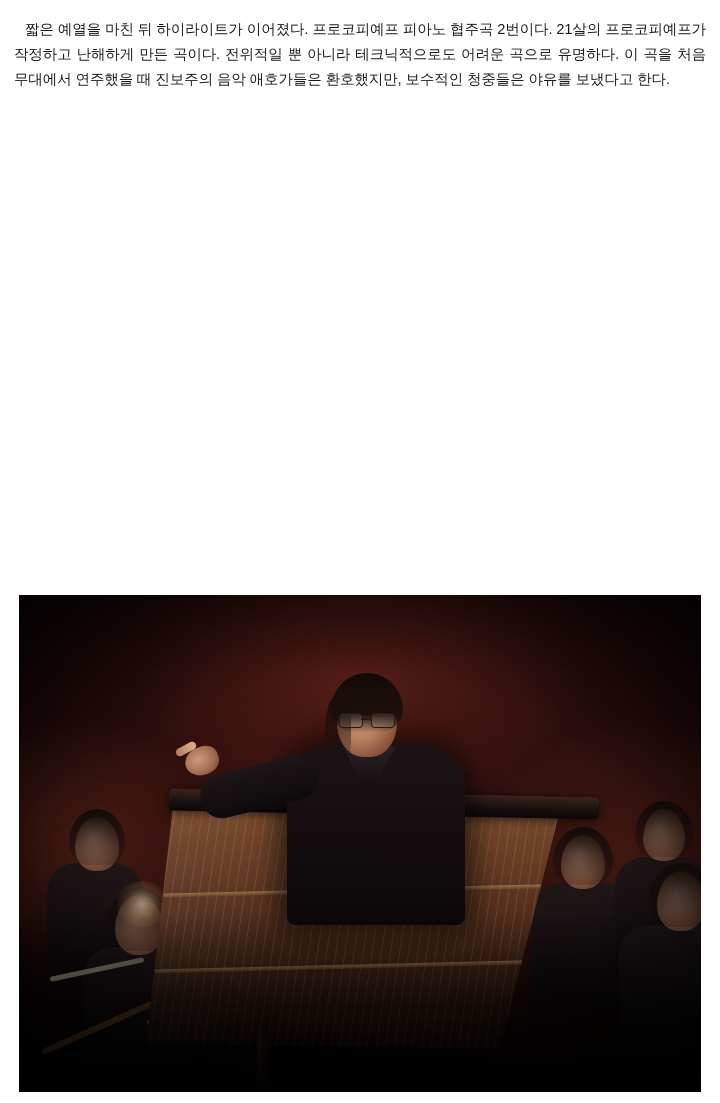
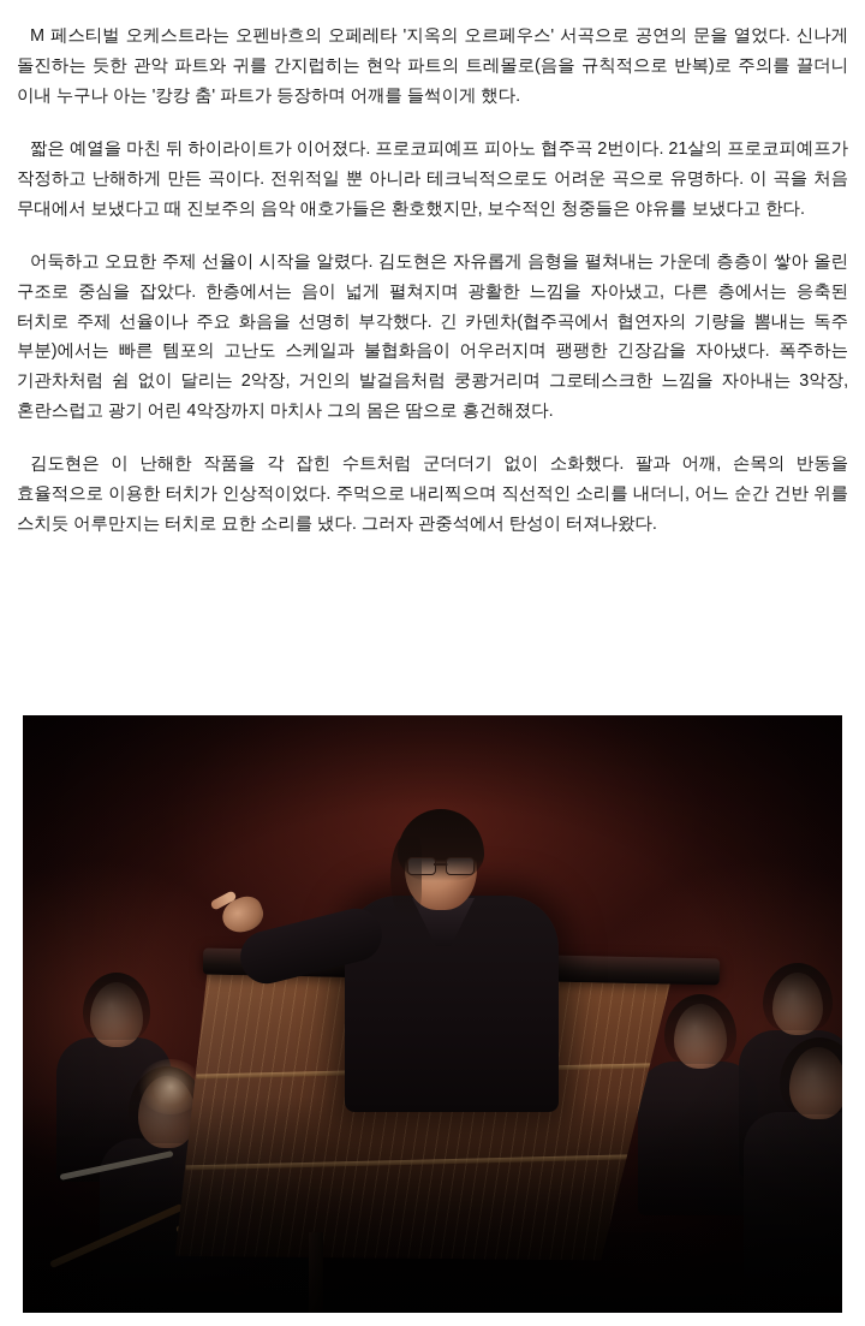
+ M 페스티벌 오케스트라는 오펜바흐의 오페레타 '지옥의 오르페우스' 서곡으로 공연의 문을 열었다. 신나게 돌진하는 듯한 관악 파트와 귀를 간지럽히는 현악 파트의 트레몰로(음을 규칙적으로 반복)로 주의를 끌더니 이내 누구나 아는 '캉캉 춤' 파트가 등장하며 어깨를 들썩이게 했다.
- 짧은 예열을 마친 뒤 하이라이트가 이어졌다. 프로코피예프 피아노 협주곡 2번이다. 21살의 프로코피예프가 작정하고 난해하게 만든 곡이다. 전위적일 뿐 아니라 테크닉적으로도 어려운 곡으로 유명하다. 이 곡을 처음 무대에서 연주했을 때 진보주의 음악 애호가들은 환호했지만, 보수적인 청중들은 야유를 보냈다고 한다.
+ 짧은 예열을 마친 뒤 하이라이트가 이어졌다. 프로코피예프 피아노 협주곡 2번이다. 21살의 프로코피예프가 작정하고 난해하게 만든 곡이다. 전위적일 뿐 아니라 테크닉적으로도 어려운 곡으로 유명하다. 이 곡을 처음 무대에서 보냈다고 때 진보주의 음악 애호가들은 환호했지만, 보수적인 청중들은 야유를 보냈다고 한다.
+ 어둑하고 오묘한 주제 선율이 시작을 알렸다. 김도현은 자유롭게 음형을 펼쳐내는 가운데 층층이 쌓아 올린 구조로 중심을 잡았다. 한층에서는 음이 넓게 펼쳐지며 광활한 느낌을 자아냈고, 다른 층에서는 응축된 터치로 주제 선율이나 주요 화음을 선명히 부각했다. 긴 카덴차(협주곡에서 협연자의 기량을 뽐내는 독주 부분)에서는 빠른 템포의 고난도 스케일과 불협화음이 어우러지며 팽팽한 긴장감을 자아냈다. 폭주하는 기관차처럼 쉼 없이 달리는 2악장, 거인의 발걸음처럼 쿵쾅거리며 그로테스크한 느낌을 자아내는 3악장, 혼란스럽고 광기 어린 4악장까지 마치사 그의 몸은 땀으로 흥건해졌다.
+ 김도현은 이 난해한 작품을 각 잡힌 수트처럼 군더더기 없이 소화했다. 팔과 어깨, 손목의 반동을 효율적으로 이용한 터치가 인상적이었다. 주먹으로 내리찍으며 직선적인 소리를 내더니, 어느 순간 건반 위를 스치듯 어루만지는 터치로 묘한 소리를 냈다. 그러자 관중석에서 탄성이 터져나왔다.
